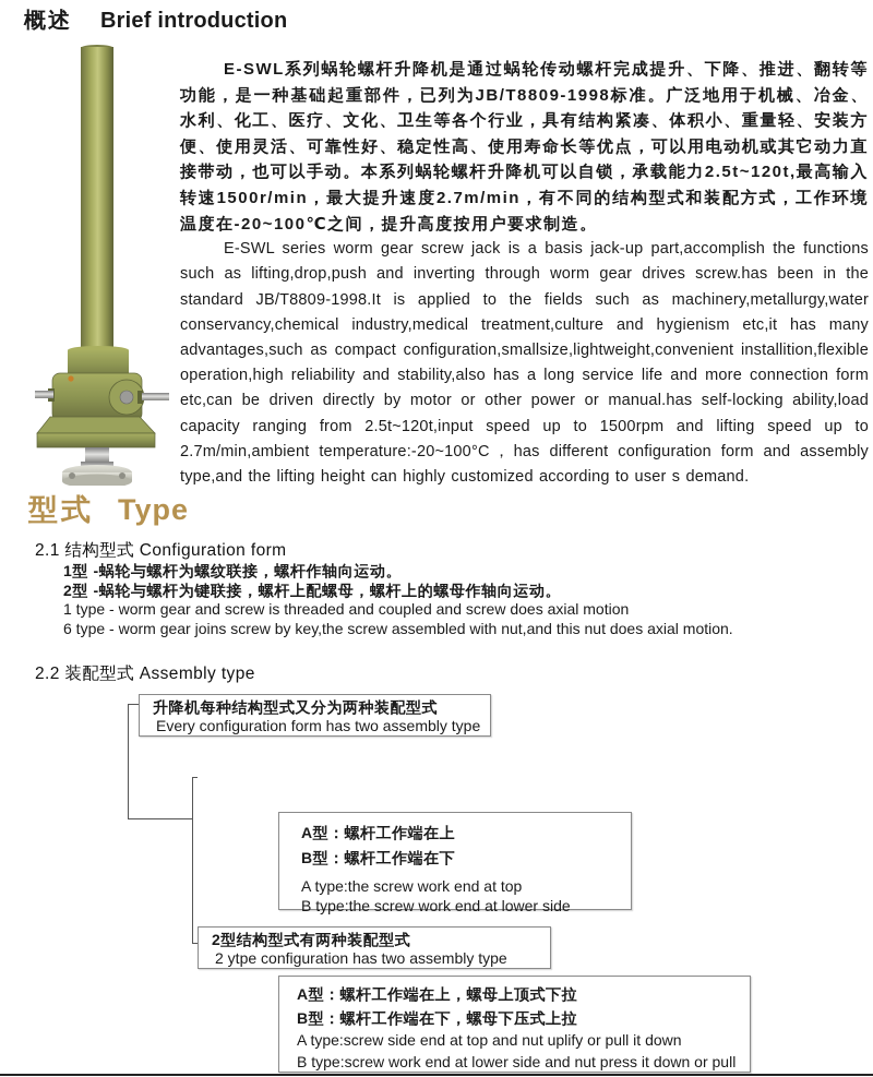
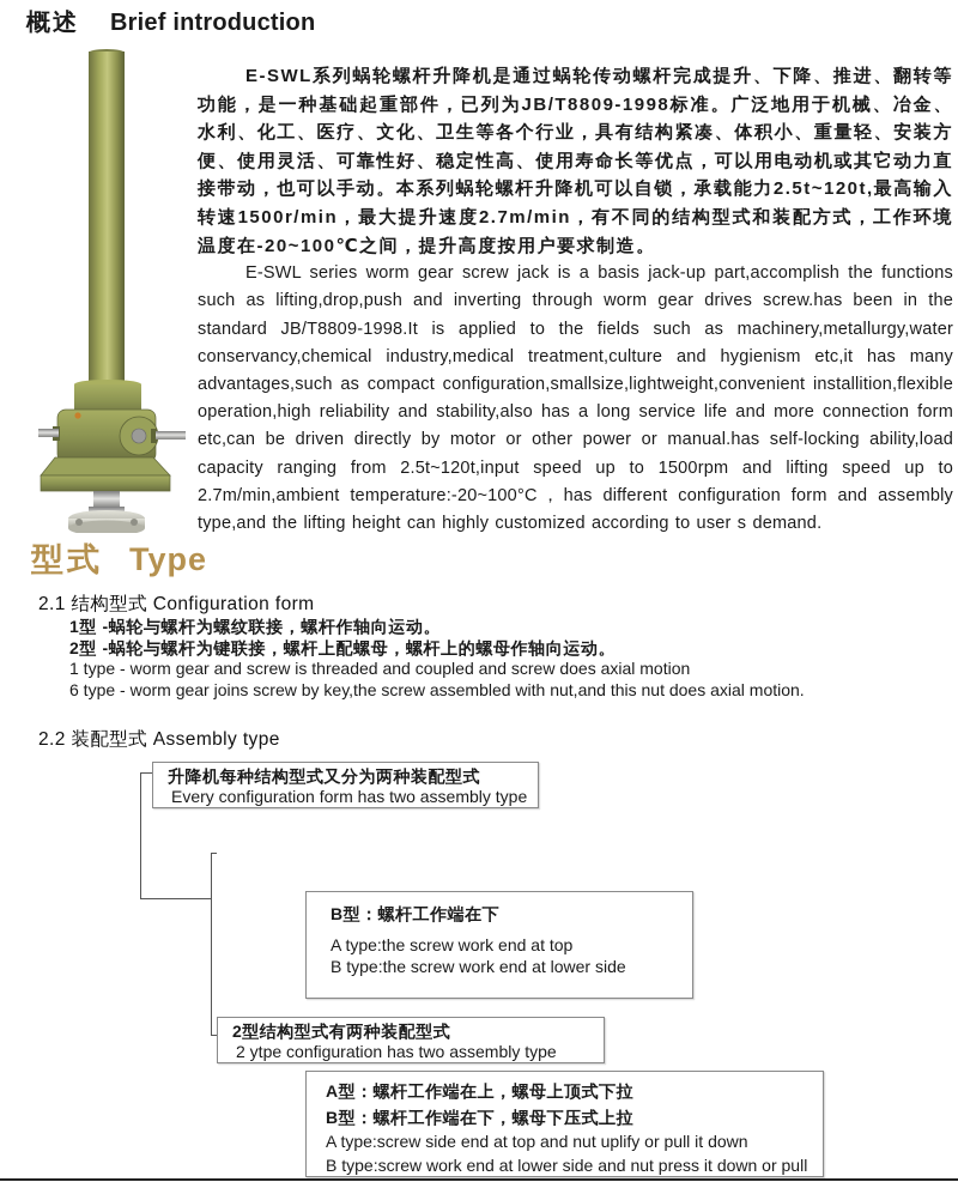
  概述
  Brief introduction
  E-SWL系列蜗轮螺杆升降机是通过蜗轮传动螺杆完成提升、下降、推进、翻转等功能，是一种基础起重部件，已列为JB/T8809-1998标准。广泛地用于机械、冶金、水利、化工、医疗、文化、卫生等各个行业，具有结构紧凑、体积小、重量轻、安装方便、使用灵活、可靠性好、稳定性高、使用寿命长等优点，可以用电动机或其它动力直接带动，也可以手动。本系列蜗轮螺杆升降机可以自锁，承载能力2.5t~120t,最高输入转速1500r/min，最大提升速度2.7m/min，有不同的结构型式和装配方式，工作环境温度在-20~100℃之间，提升高度按用户要求制造。
  E-SWL series worm gear screw jack is a basis jack-up part,accomplish the functions such as lifting,drop,push and inverting through worm gear drives screw.has been in the standard JB/T8809-1998.It is applied to the fields such as machinery,metallurgy,water conservancy,chemical industry,medical treatment,culture and hygienism etc,it has many advantages,such as compact configuration,smallsize,lightweight,convenient installition,flexible operation,high reliability and stability,also has a long service life and more connection form etc,can be driven directly by motor or other power or manual.has self-locking ability,load capacity ranging from 2.5t~120t,input speed up to 1500rpm and lifting speed up to 2.7m/min,ambient temperature:-20~100°C，has different configuration form and assembly type,and the lifting height can highly customized according to user s demand.
  型式
  Type
  2.1 结构型式 Configuration form
  1型 -蜗轮与螺杆为螺纹联接，螺杆作轴向运动。
  2型 -蜗轮与螺杆为键联接，螺杆上配螺母，螺杆上的螺母作轴向运动。
  1 type - worm gear and screw is threaded and coupled and screw does axial motion
  6 type - worm gear joins screw by key,the screw assembled with nut,and this nut does axial motion.
  2.2 装配型式 Assembly type
  升降机每种结构型式又分为两种装配型式
  Every configuration form has two assembly type
- A型：螺杆工作端在上
  B型：螺杆工作端在下
  A type:the screw work end at top
  B type:the screw work end at lower side
  2型结构型式有两种装配型式
  2 ytpe configuration has two assembly type
  A型：螺杆工作端在上，螺母上顶式下拉
  B型：螺杆工作端在下，螺母下压式上拉
  A type:screw side end at top and nut uplify or pull it down
  B type:screw work end at lower side and nut press it down or pull
